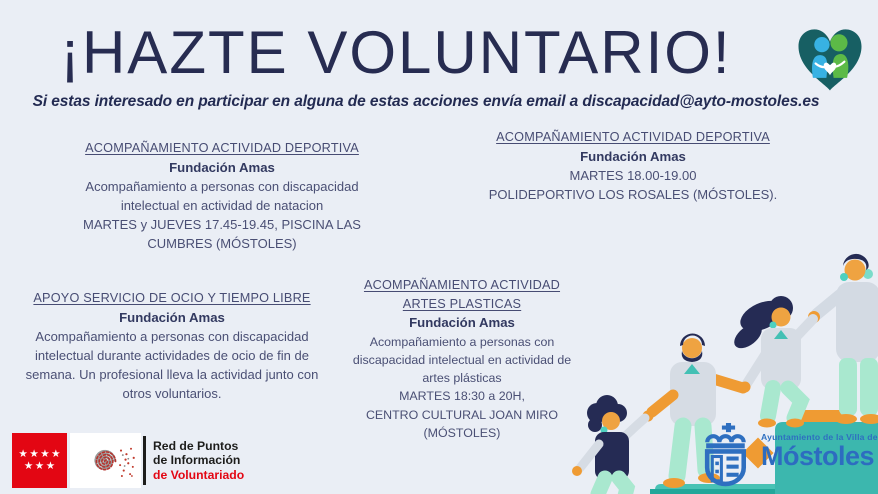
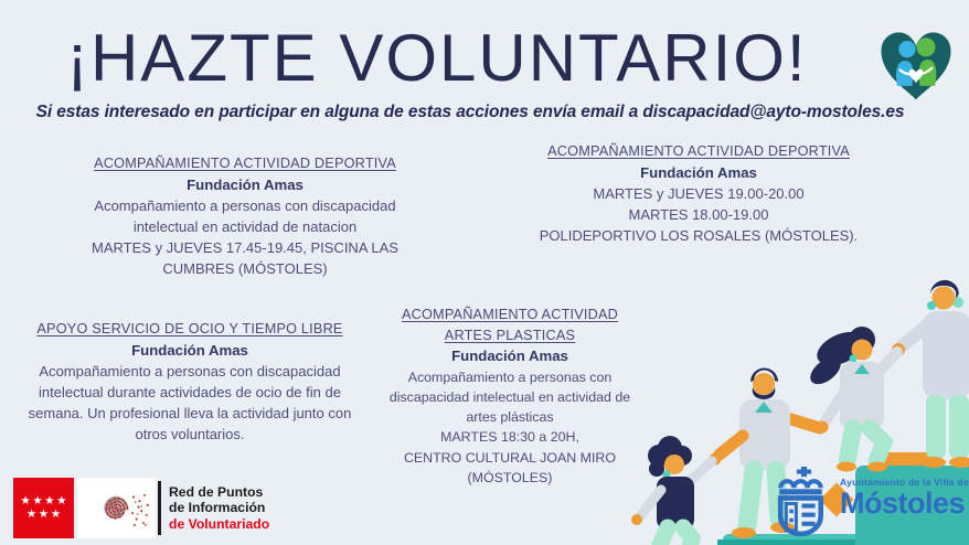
  ¡HAZTE VOLUNTARIO!
  Si estas interesado en participar en alguna de estas acciones envía email a discapacidad@ayto-mostoles.es
  ACOMPAÑAMIENTO ACTIVIDAD DEPORTIVA
  Fundación Amas
  Acompañamiento a personas con discapacidad intelectual en actividad de natacion
  MARTES y JUEVES 17.45-19.45, PISCINA LAS CUMBRES (MÓSTOLES)
  ACOMPAÑAMIENTO ACTIVIDAD DEPORTIVA
  Fundación Amas
+ MARTES y JUEVES 19.00-20.00
  MARTES 18.00-19.00
  POLIDEPORTIVO LOS ROSALES (MÓSTOLES).
  APOYO SERVICIO DE OCIO Y TIEMPO LIBRE
  Fundación Amas
  Acompañamiento a personas con discapacidad intelectual durante actividades de ocio de fin de semana. Un profesional lleva la actividad junto con otros voluntarios.
  ACOMPAÑAMIENTO ACTIVIDAD ARTES PLASTICAS
  Fundación Amas
  Acompañamiento a personas con discapacidad intelectual en actividad de artes plásticas
  MARTES 18:30 a 20H,
  CENTRO CULTURAL JOAN MIRO
  (MÓSTOLES)
  Ayuntamiento de la Villa de
  Móstoles
  ★★★★
  ★★★
  Red de Puntos
  de Información
  de Voluntariado
